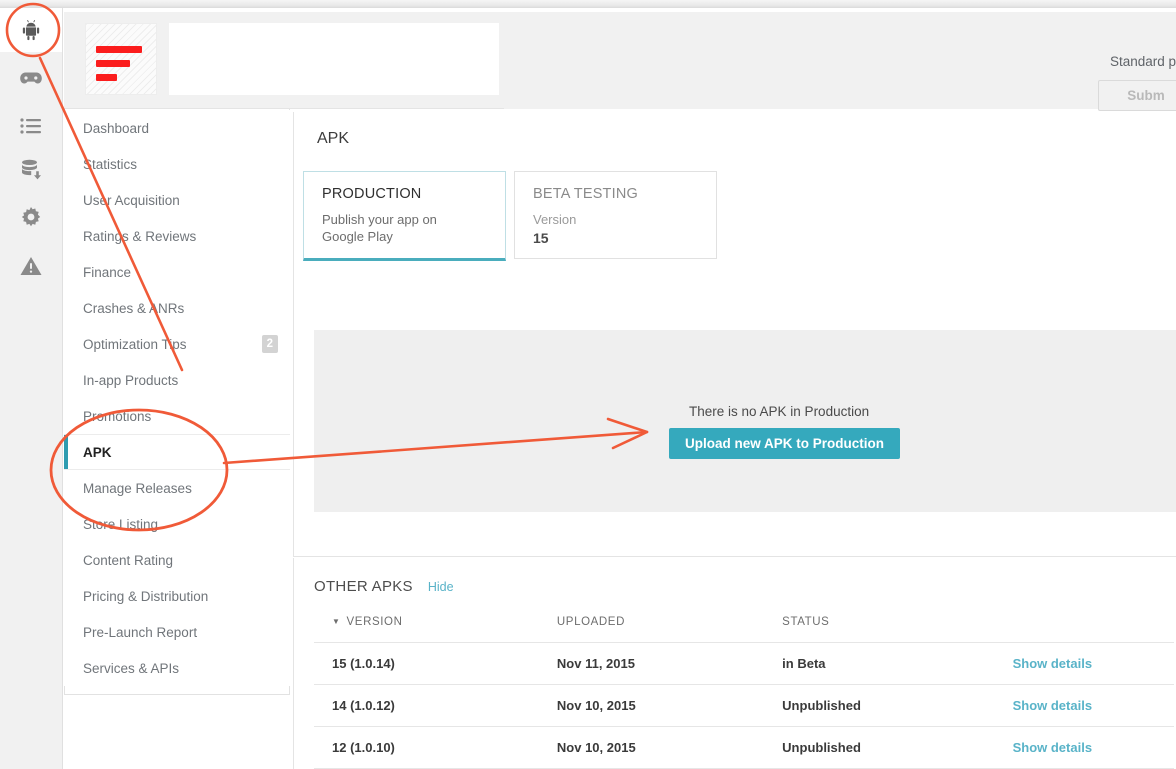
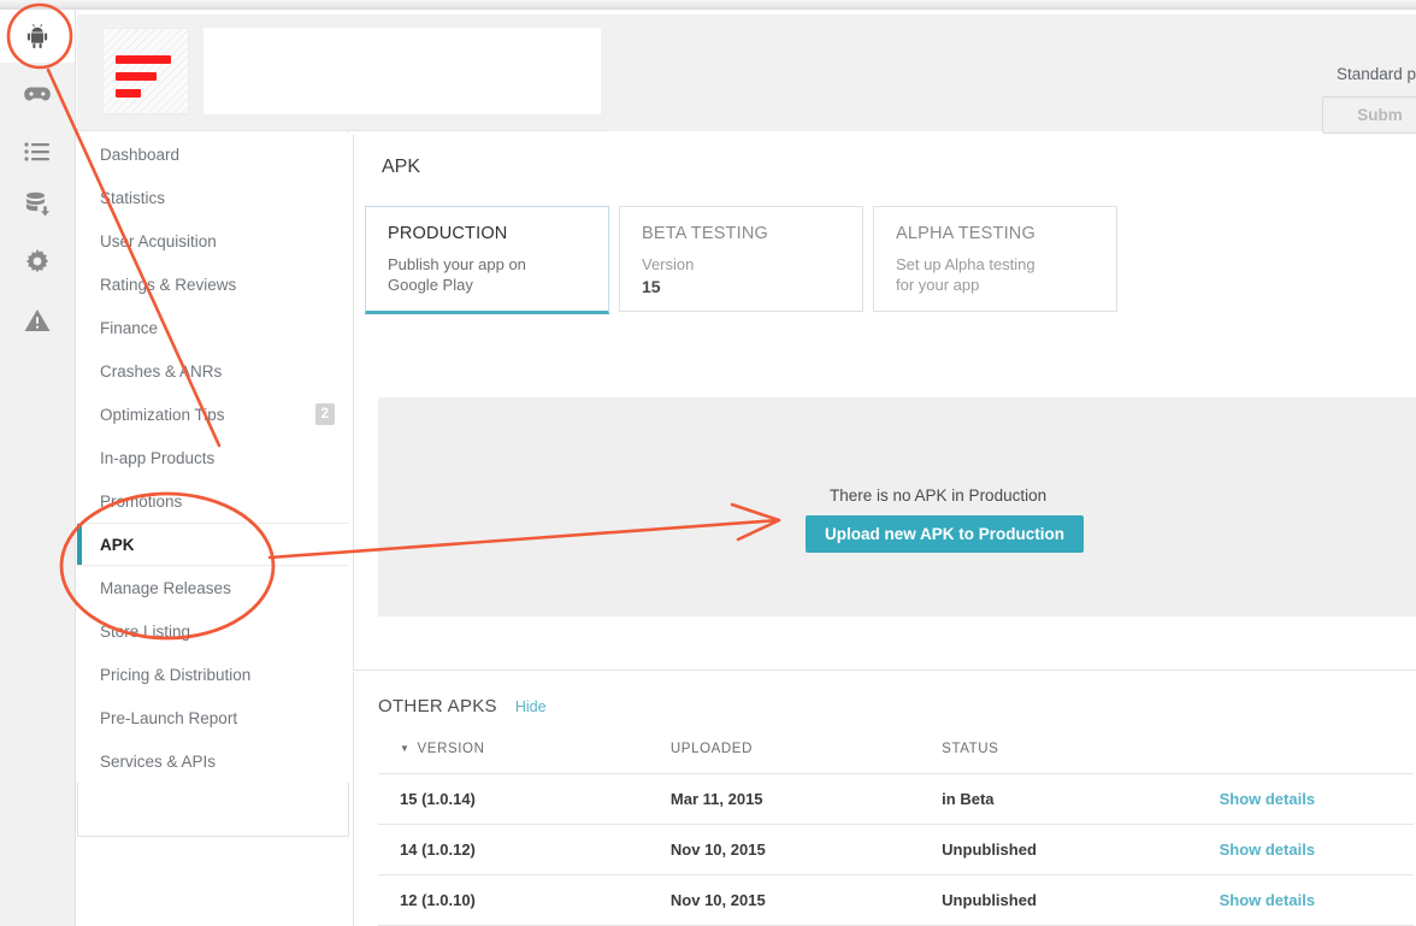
  Dashboard
  tatistics
  Usr Acquisition
  Ratings & Reviews
  Finance
  Crashes &NRs
  Optimization Tps
  2
  In-app Products
  Prmotions
  APK
  Manage Releases
  Stre Listing
- Content Rating
  Pricing & Distribution
  Pre-Launch Report
  Services & APIs
  Standard p
  Subm
  APK
  PRODUCTION
  Publish your app on
  Google Play
  BETA TESTING
  Version
  15
+ ALPHA TESTING
+ Set up Alpha testing
+ for your app
  There is no APK in Production
  Upload new APK to Production
  OTHER APKS
  Hide
  ▼ VERSION	UPLOADED	STATUS
- 15 (1.0.14)	Nov 11, 2015	in Beta	Show details
+ 15 (1.0.14)	Mar 11, 2015	in Beta	Show details
  14 (1.0.12)	Nov 10, 2015	Unpublished	Show details
  12 (1.0.10)	Nov 10, 2015	Unpublished	Show details
